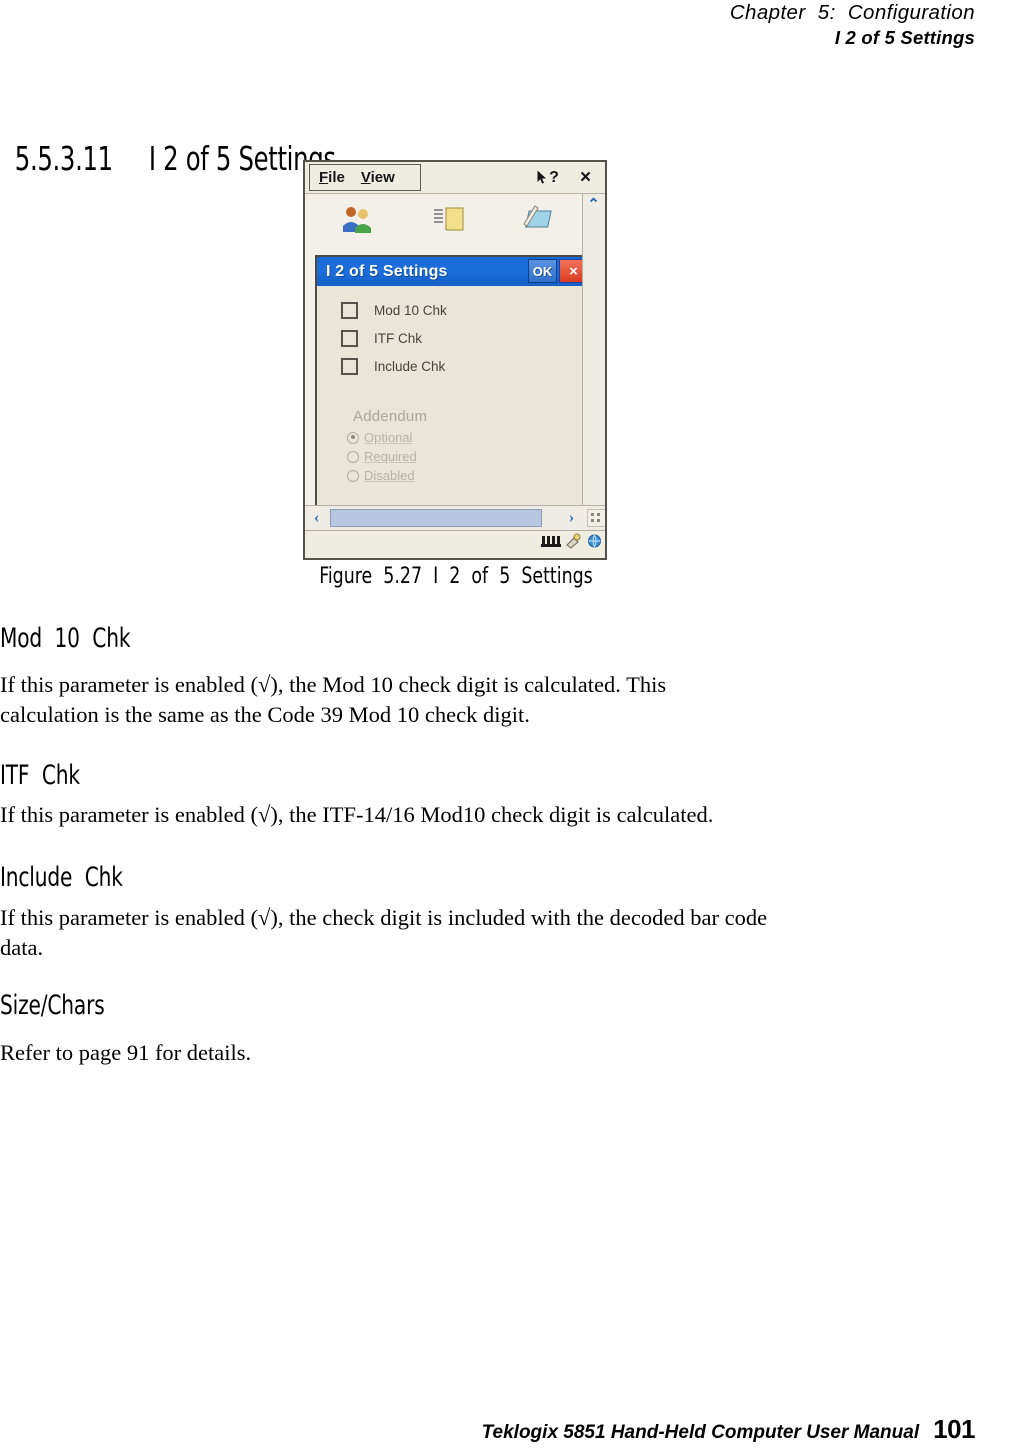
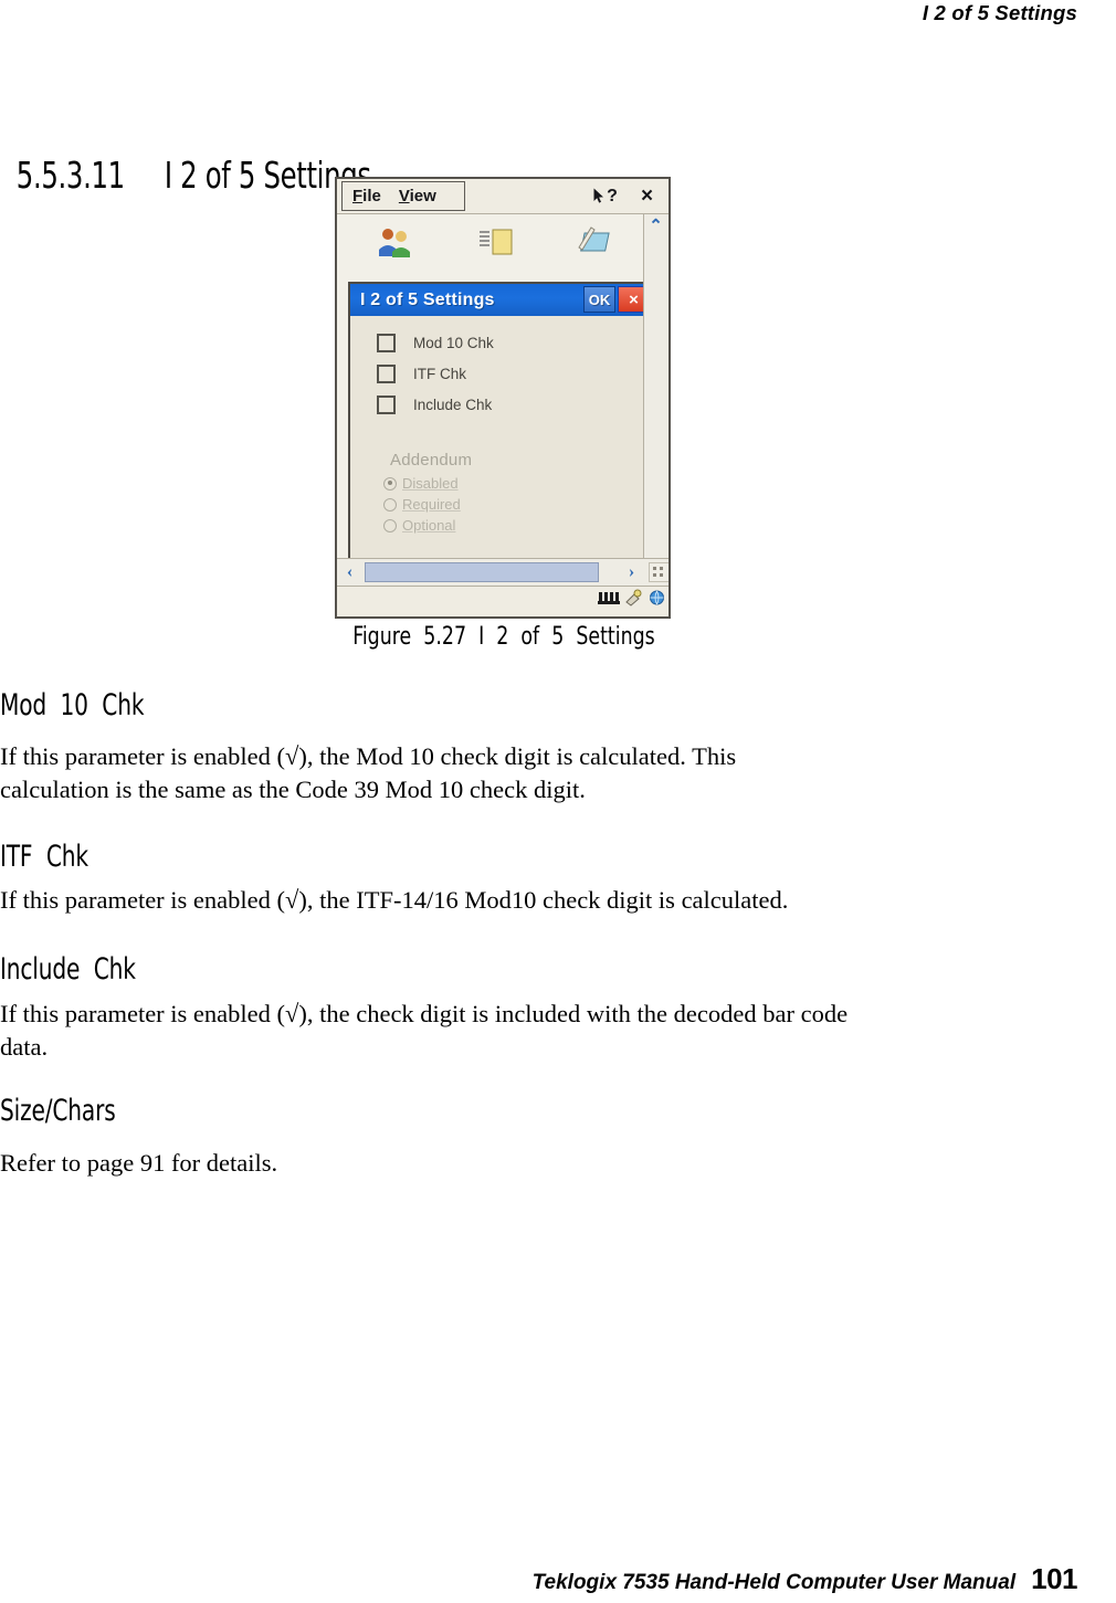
- Chapter 5: Configuration
  I 2 of 5 Settings
  5.5.3.11 I 2 of 5 Settings
  File
  View
  ?
  ×
  I 2 of 5 Settings
  OK
  ×
  Mod 10 Chk
  ITF Chk
  Include Chk
  Addendum
- Optional
+ Disabled
  Required
- Disabled
+ Optional
  ⌃
  ‹
  ›
  Figure 5.27 I 2 of 5 Settings
  Mod 10 Chk
  If this parameter is enabled (√), the Mod 10 check digit is calculated. This calculation is the same as the Code 39 Mod 10 check digit.
  ITF Chk
  If this parameter is enabled (√), the ITF-14/16 Mod10 check digit is calculated.
  Include Chk
  If this parameter is enabled (√), the check digit is included with the decoded bar code data.
  Size/Chars
  Refer to page 91 for details.
- Teklogix 5851 Hand-Held Computer User Manual 101
+ Teklogix 7535 Hand-Held Computer User Manual 101
